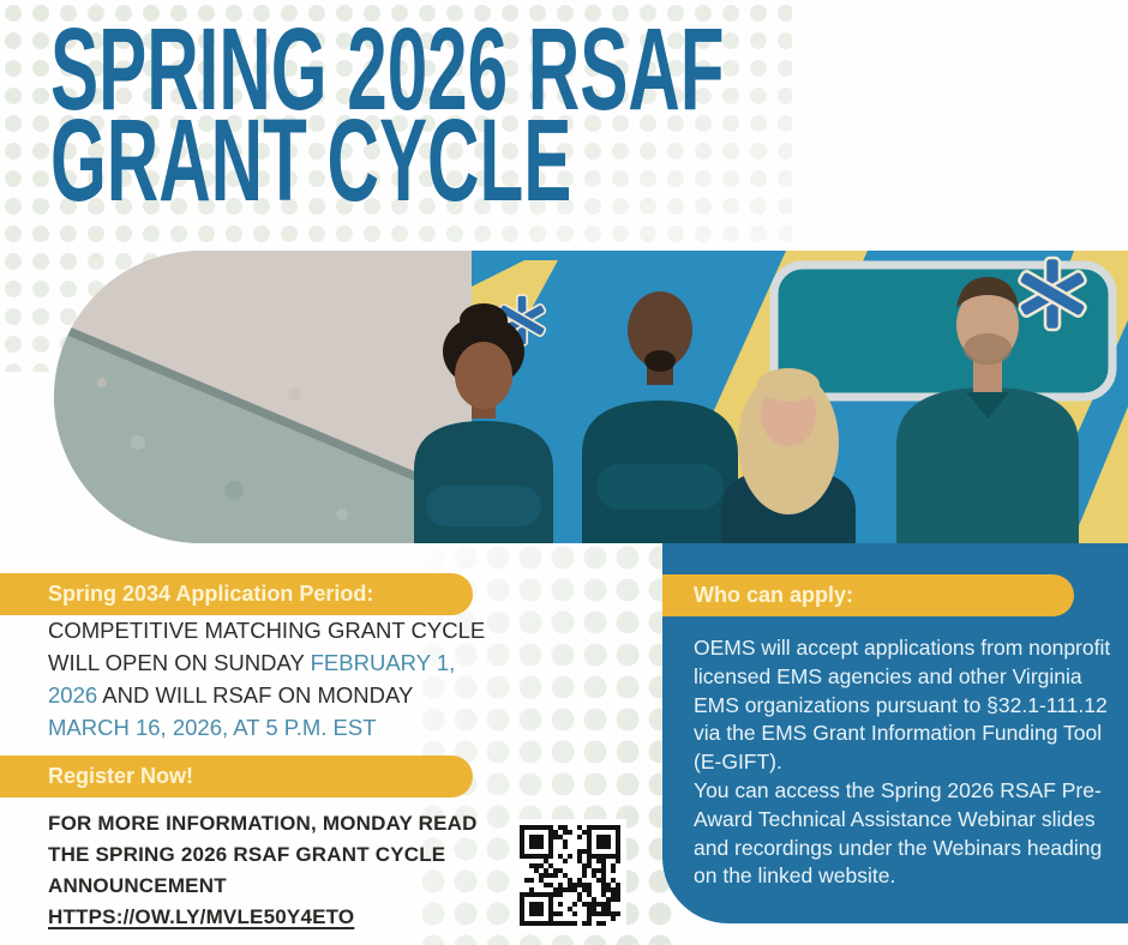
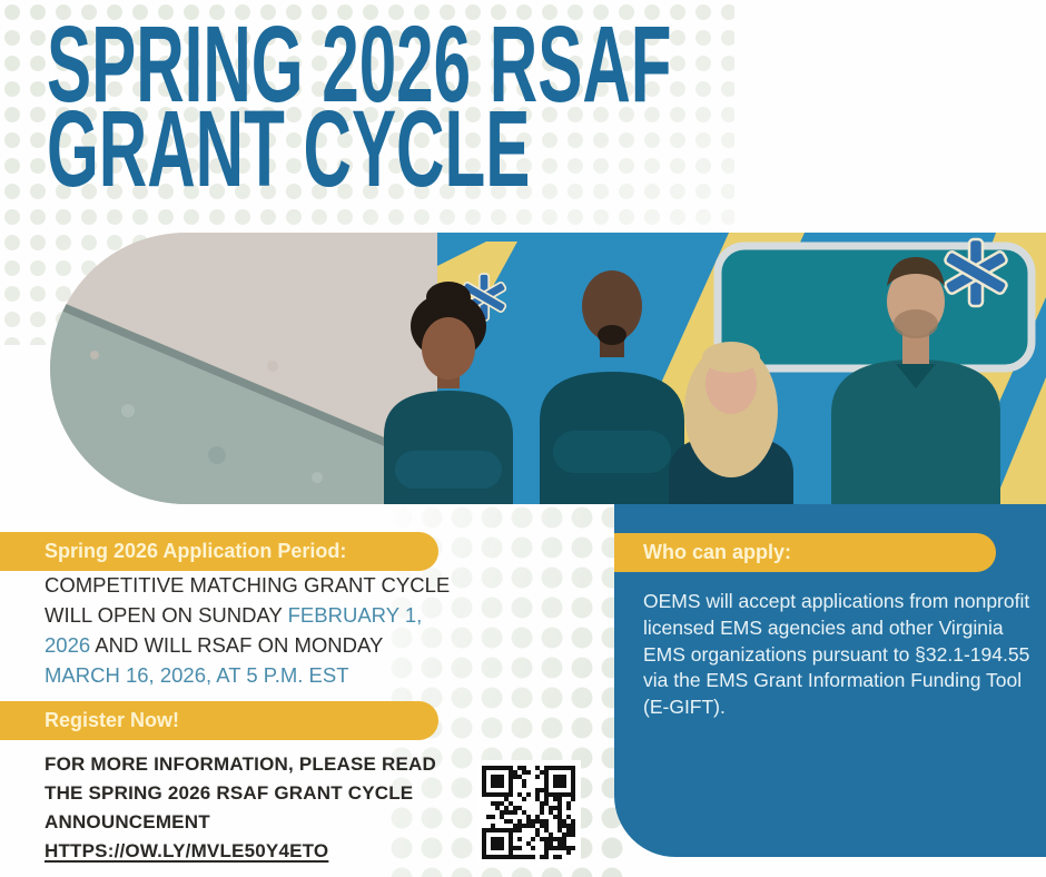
  SPRING 2026 RSAF
  GRANT CYCLE
- Spring 2034 Application Period:
+ Spring 2026 Application Period:
  COMPETITIVE MATCHING GRANT CYCLE WILL OPEN ON SUNDAY FEBRUARY 1, 2026 AND WILL RSAF ON MONDAY MARCH 16, 2026, AT 5 P.M. EST
  Register Now!
- FOR MORE INFORMATION, MONDAY READ THE SPRING 2026 RSAF GRANT CYCLE ANNOUNCEMENT HTTPS://OW.LY/MVLE50Y4ETO
+ FOR MORE INFORMATION, PLEASE READ THE SPRING 2026 RSAF GRANT CYCLE ANNOUNCEMENT HTTPS://OW.LY/MVLE50Y4ETO
  Who can apply:
- OEMS will accept applications from nonprofit licensed EMS agencies and other Virginia EMS organizations pursuant to §32.1-111.12 via the EMS Grant Information Funding Tool (E-GIFT).
+ OEMS will accept applications from nonprofit licensed EMS agencies and other Virginia EMS organizations pursuant to §32.1-194.55 via the EMS Grant Information Funding Tool (E-GIFT).
- You can access the Spring 2026 RSAF Pre-Award Technical Assistance Webinar slides and recordings under the Webinars heading on the linked website.
